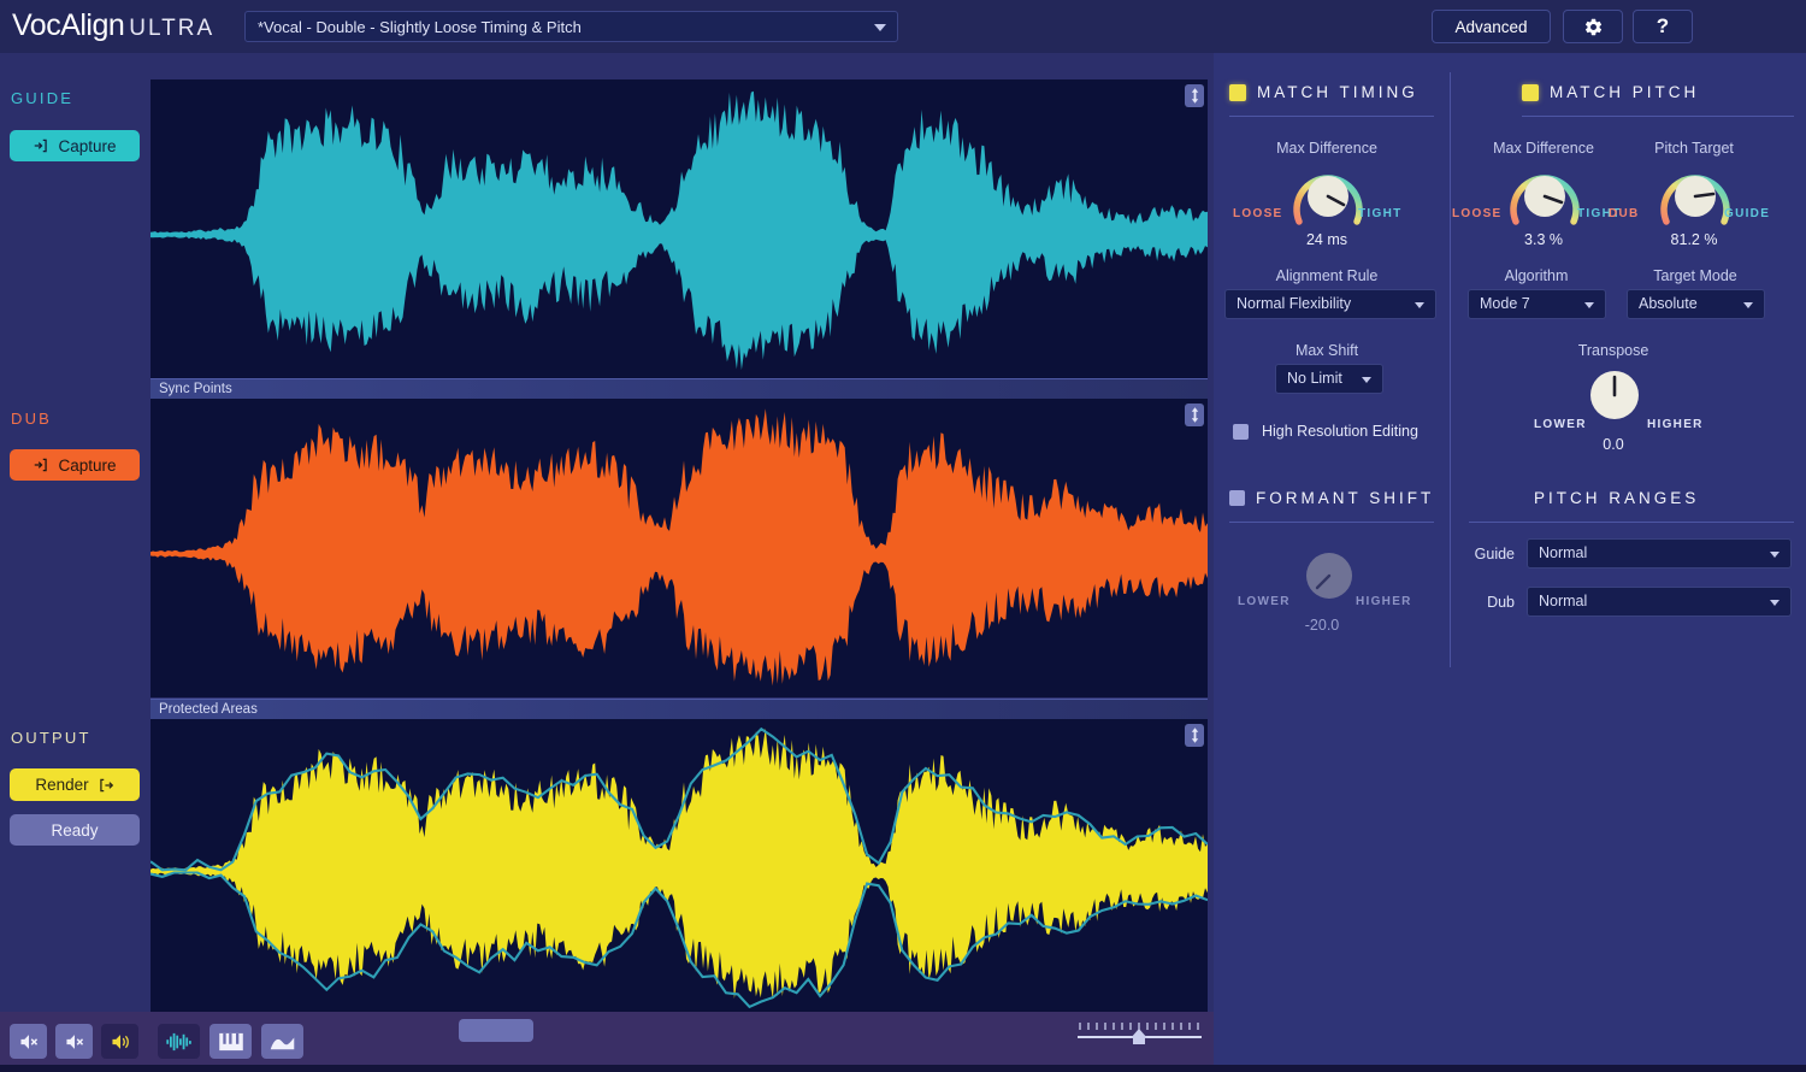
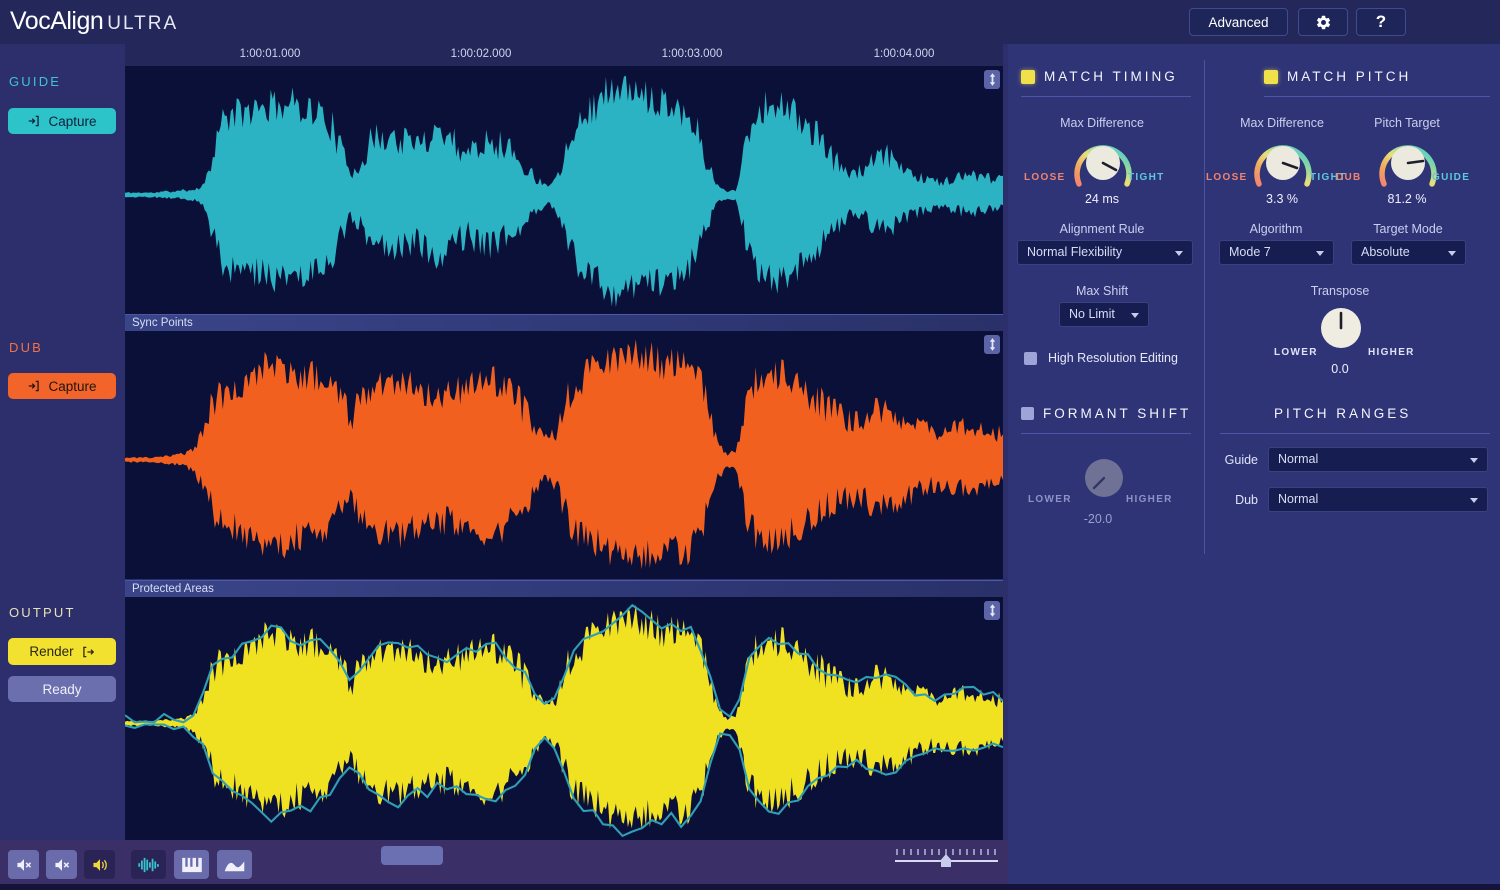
  VocAlign ULTRA
- *Vocal - Double - Slightly Loose Timing & Pitch
  Advanced
  ?
+ 1:00:01.000
+ 1:00:02.000
+ 1:00:03.000
+ 1:00:04.000
  GUIDE
  Capture
  DUB
  Capture
  OUTPUT
  Render
  Ready
  Sync Points
  Protected Areas
  MATCH TIMING
  Max Difference
  LOOSE
  TIGHT
  24 ms
  Alignment Rule
  Normal Flexibility
  Max Shift
  No Limit
  High Resolution Editing
  FORMANT SHIFT
  LOWER
  HIGHER
  -20.0
  MATCH PITCH
  Max Difference
  LOOSE
  TIGHT
  3.3 %
  Pitch Target
  DUB
  GUIDE
  81.2 %
  Algorithm
  Mode 7
  Target Mode
  Absolute
  Transpose
  LOWER
  HIGHER
  0.0
  PITCH RANGES
  Guide
  Normal
  Dub
  Normal
